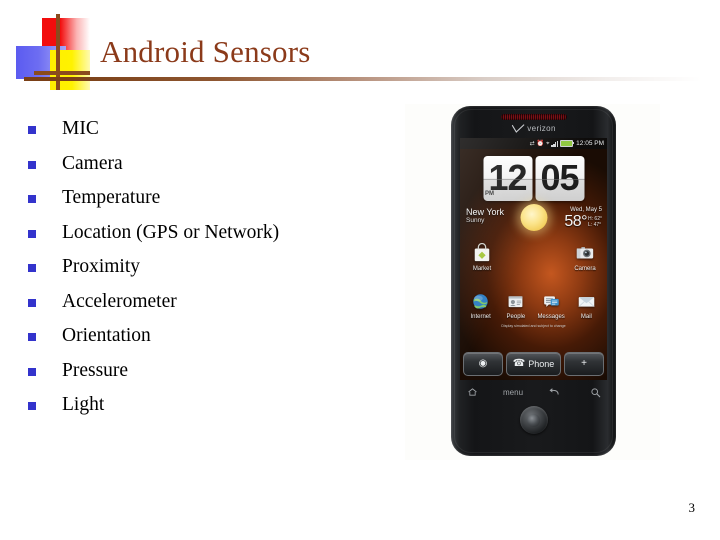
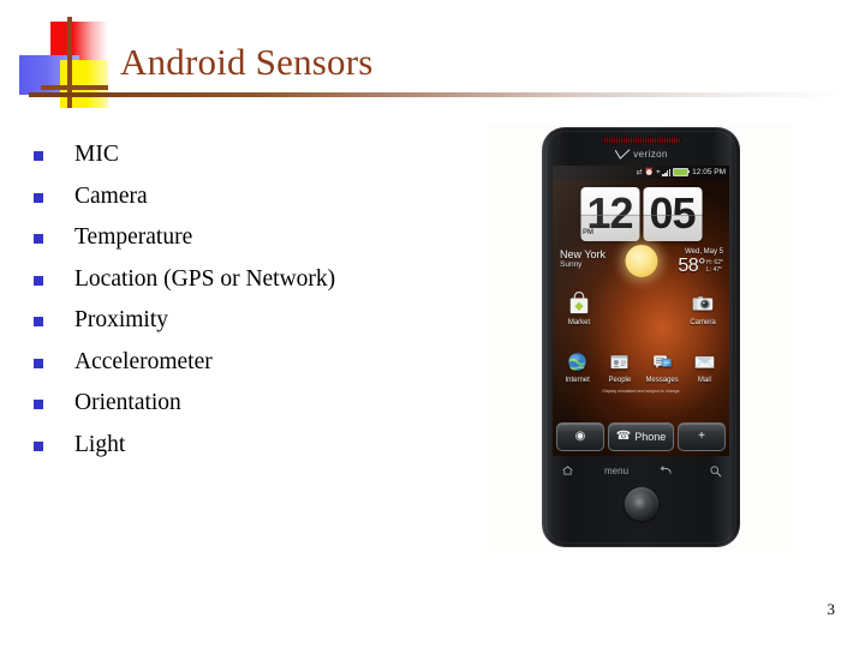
  Android Sensors
  MIC
  Camera
  Temperature
  Location (GPS or Network)
  Proximity
  Accelerometer
  Orientation
- Pressure
  Light
  verizon
  menu
  3
